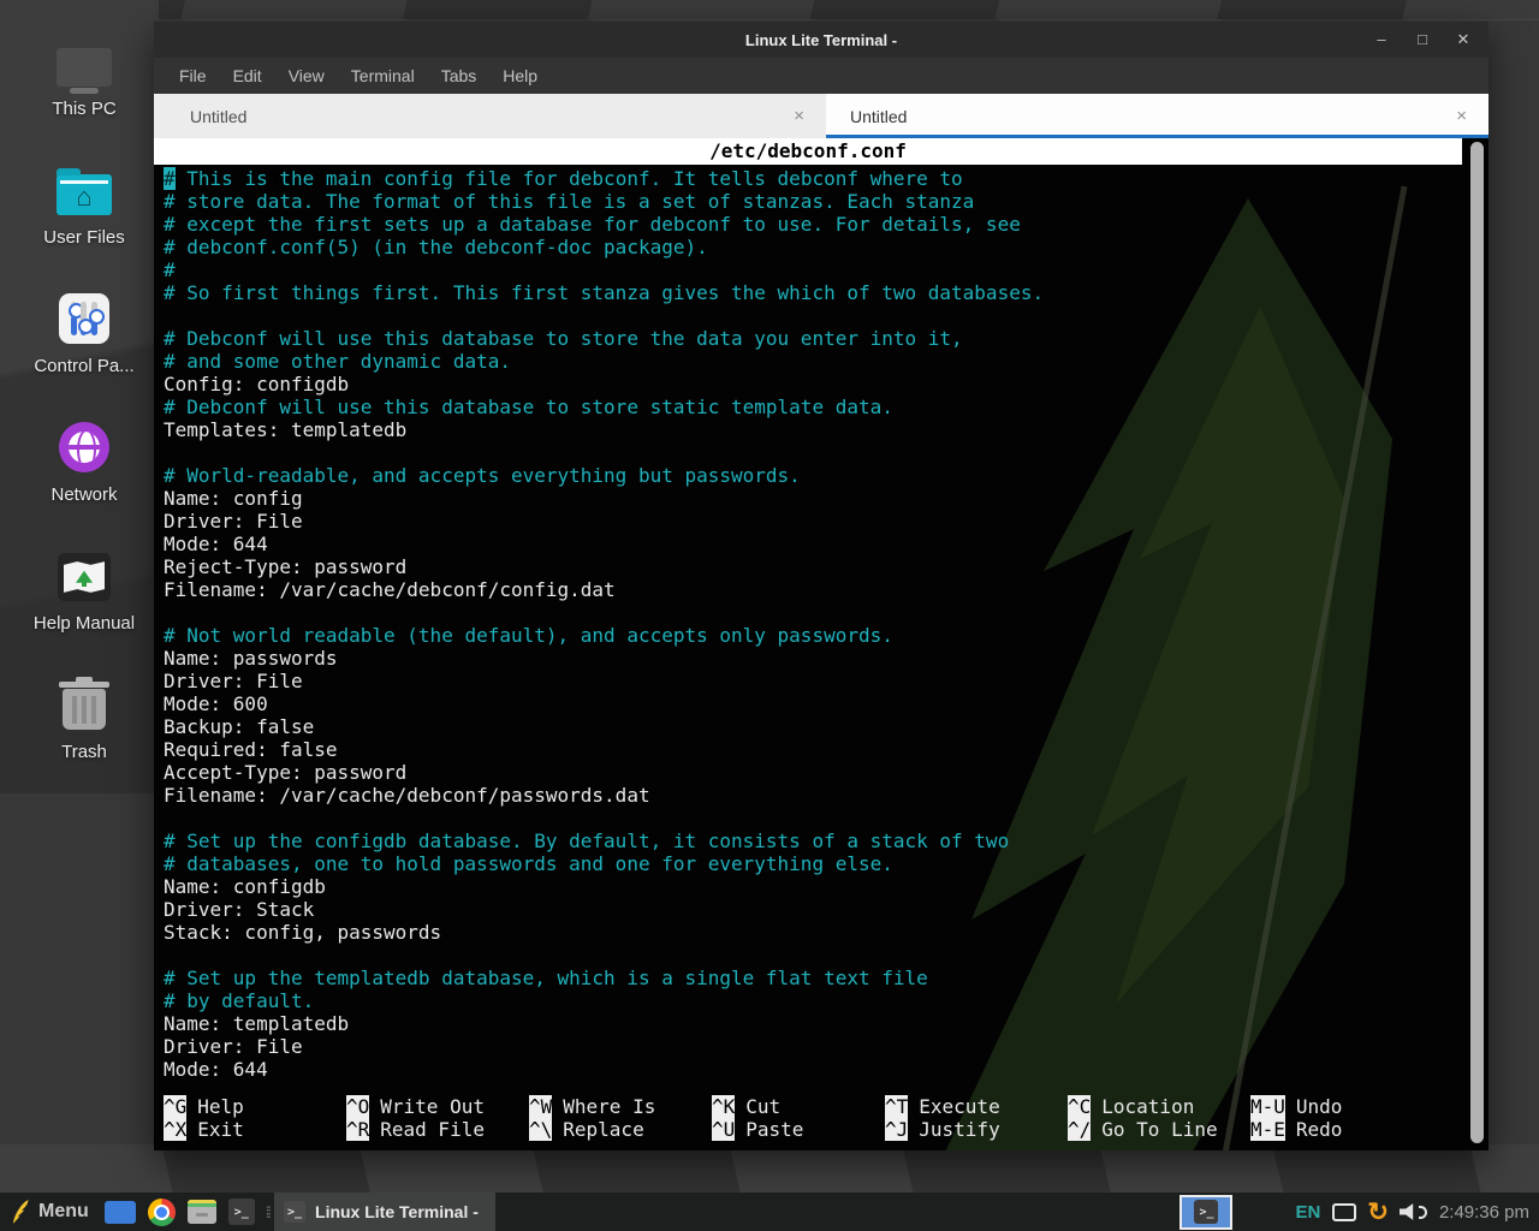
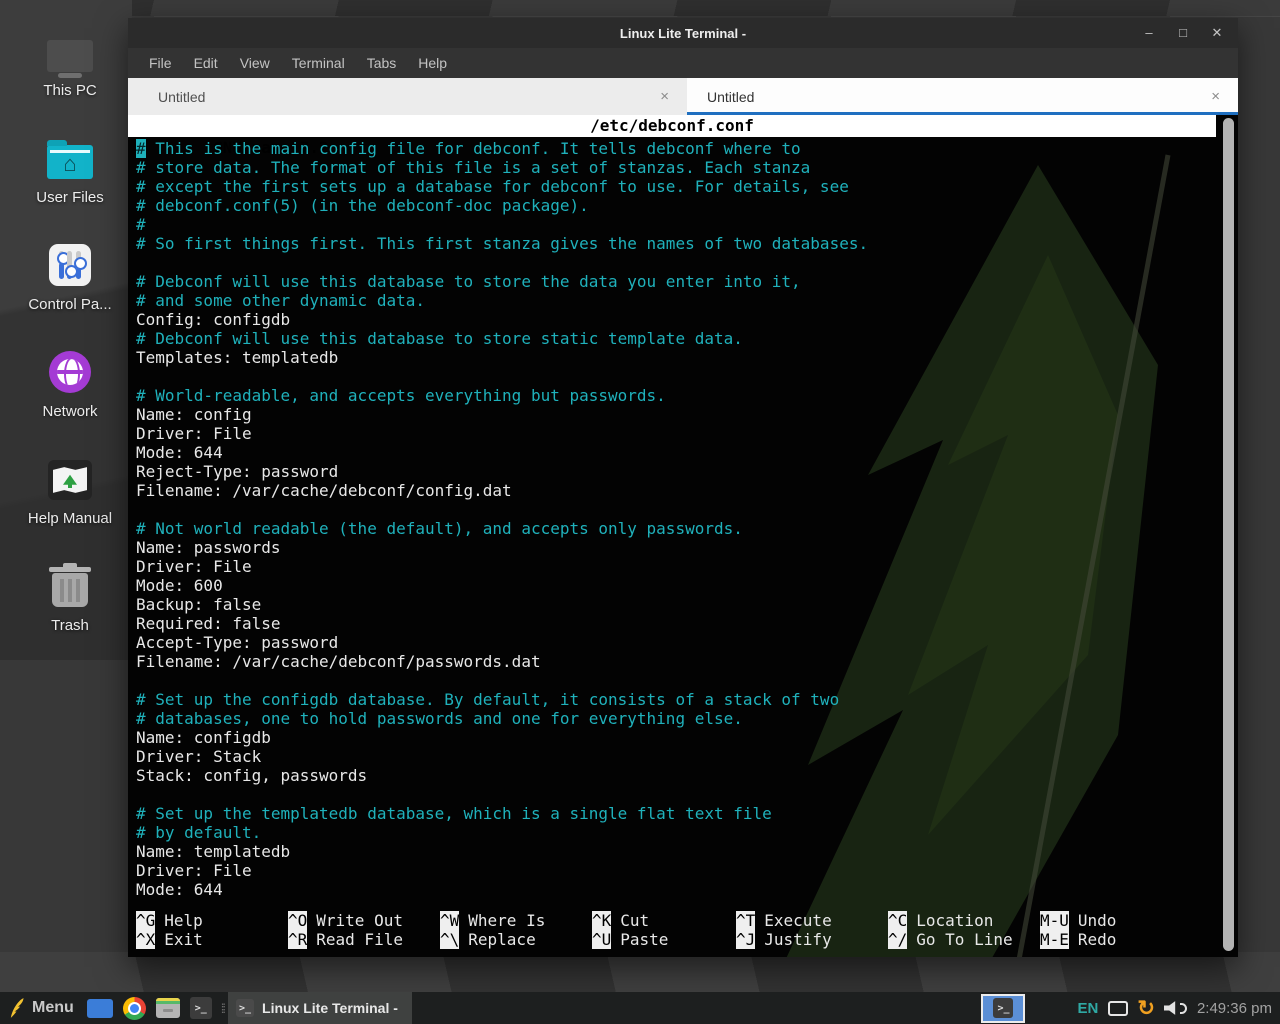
  This PC
  ⌂
  User Files
  Control Pa...
  Network
  Help Manual
  Trash
  Linux Lite Terminal -
  –
  □
  ✕
  File
  Edit
  View
  Terminal
  Tabs
  Help
  Untitled
  ×
  Untitled
  ×
  GNU nano 7.2
  /etc/debconf.conf
  # This is the main config file for debconf. It tells debconf where to
  # store data. The format of this file is a set of stanzas. Each stanza
  # except the first sets up a database for debconf to use. For details, see
  # debconf.conf(5) (in the debconf-doc package).
  #
- # So first things first. This first stanza gives the which of two databases.
+ # So first things first. This first stanza gives the names of two databases.
  # Debconf will use this database to store the data you enter into it,
  # and some other dynamic data.
  Config: configdb
  # Debconf will use this database to store static template data.
  Templates: templatedb
  # World-readable, and accepts everything but passwords.
  Name: config
  Driver: File
  Mode: 644
  Reject-Type: password
  Filename: /var/cache/debconf/config.dat
  # Not world readable (the default), and accepts only passwords.
  Name: passwords
  Driver: File
  Mode: 600
  Backup: false
  Required: false
  Accept-Type: password
  Filename: /var/cache/debconf/passwords.dat
  # Set up the configdb database. By default, it consists of a stack of two
  # databases, one to hold passwords and one for everything else.
  Name: configdb
  Driver: Stack
  Stack: config, passwords
  # Set up the templatedb database, which is a single flat text file
  # by default.
  Name: templatedb
  Driver: File
  Mode: 644
  ^G
  Help
  ^O
  Write Out
  ^W
  Where Is
  ^K
  Cut
  ^T
  Execute
  ^C
  Location
  M-U
  Undo
  ^X
  Exit
  ^R
  Read File
  ^\
  Replace
  ^U
  Paste
  ^J
  Justify
  ^/
  Go To Line
  M-E
  Redo
  Menu
  >_
  ⁞⁞
  >_
  Linux Lite Terminal -
  >_
  EN
  ↻
  2:49:36 pm
